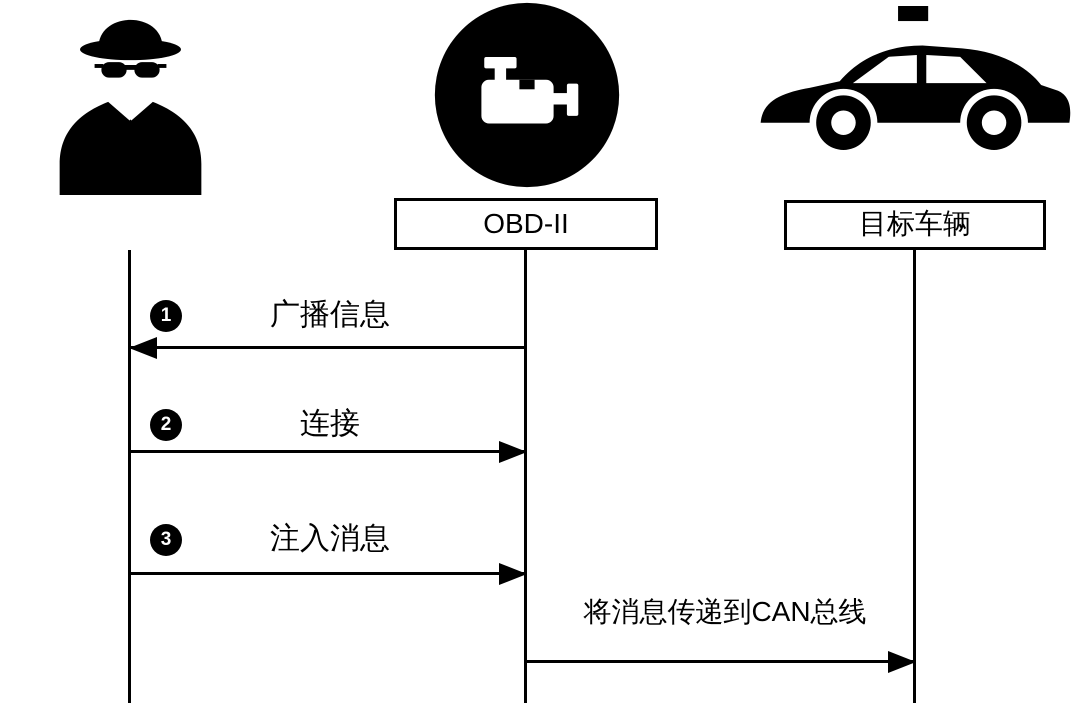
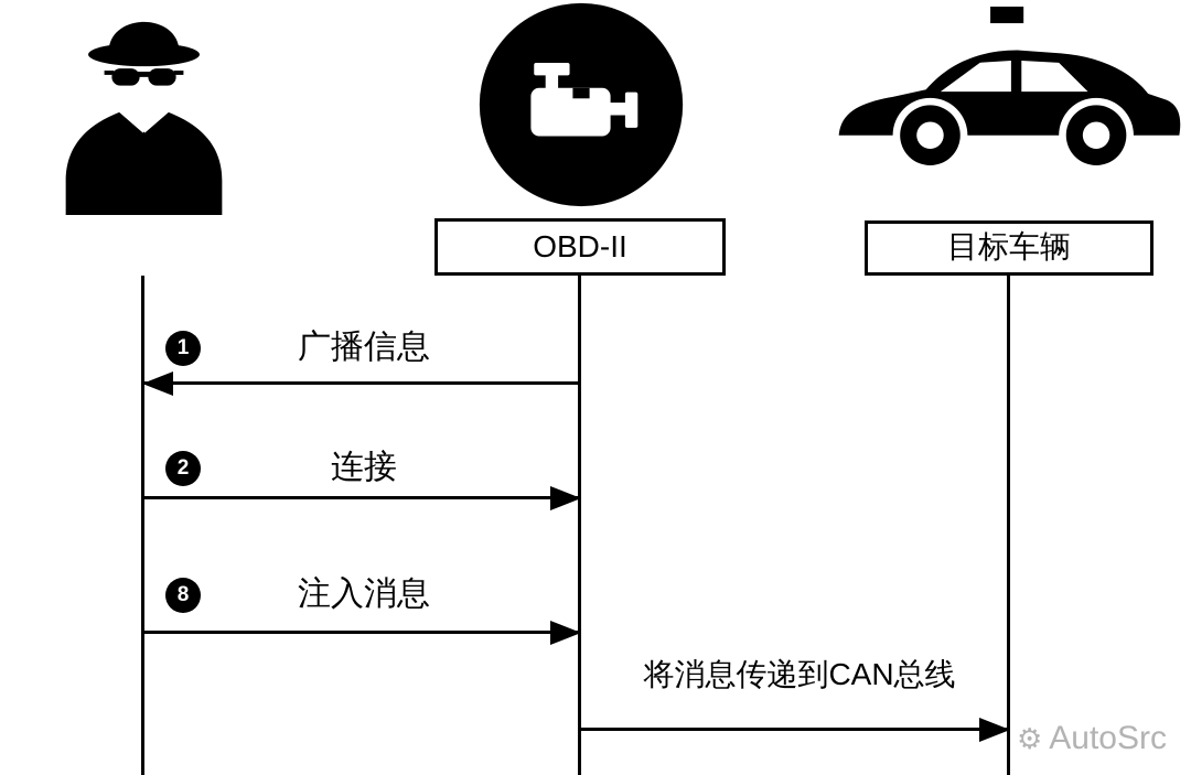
  OBD-II
  目标车辆
  1
  广播信息
  2
  连接
- 3
+ 8
  注入消息
  将消息传递到CAN总线
+ ⚙
+ AutoSrc
